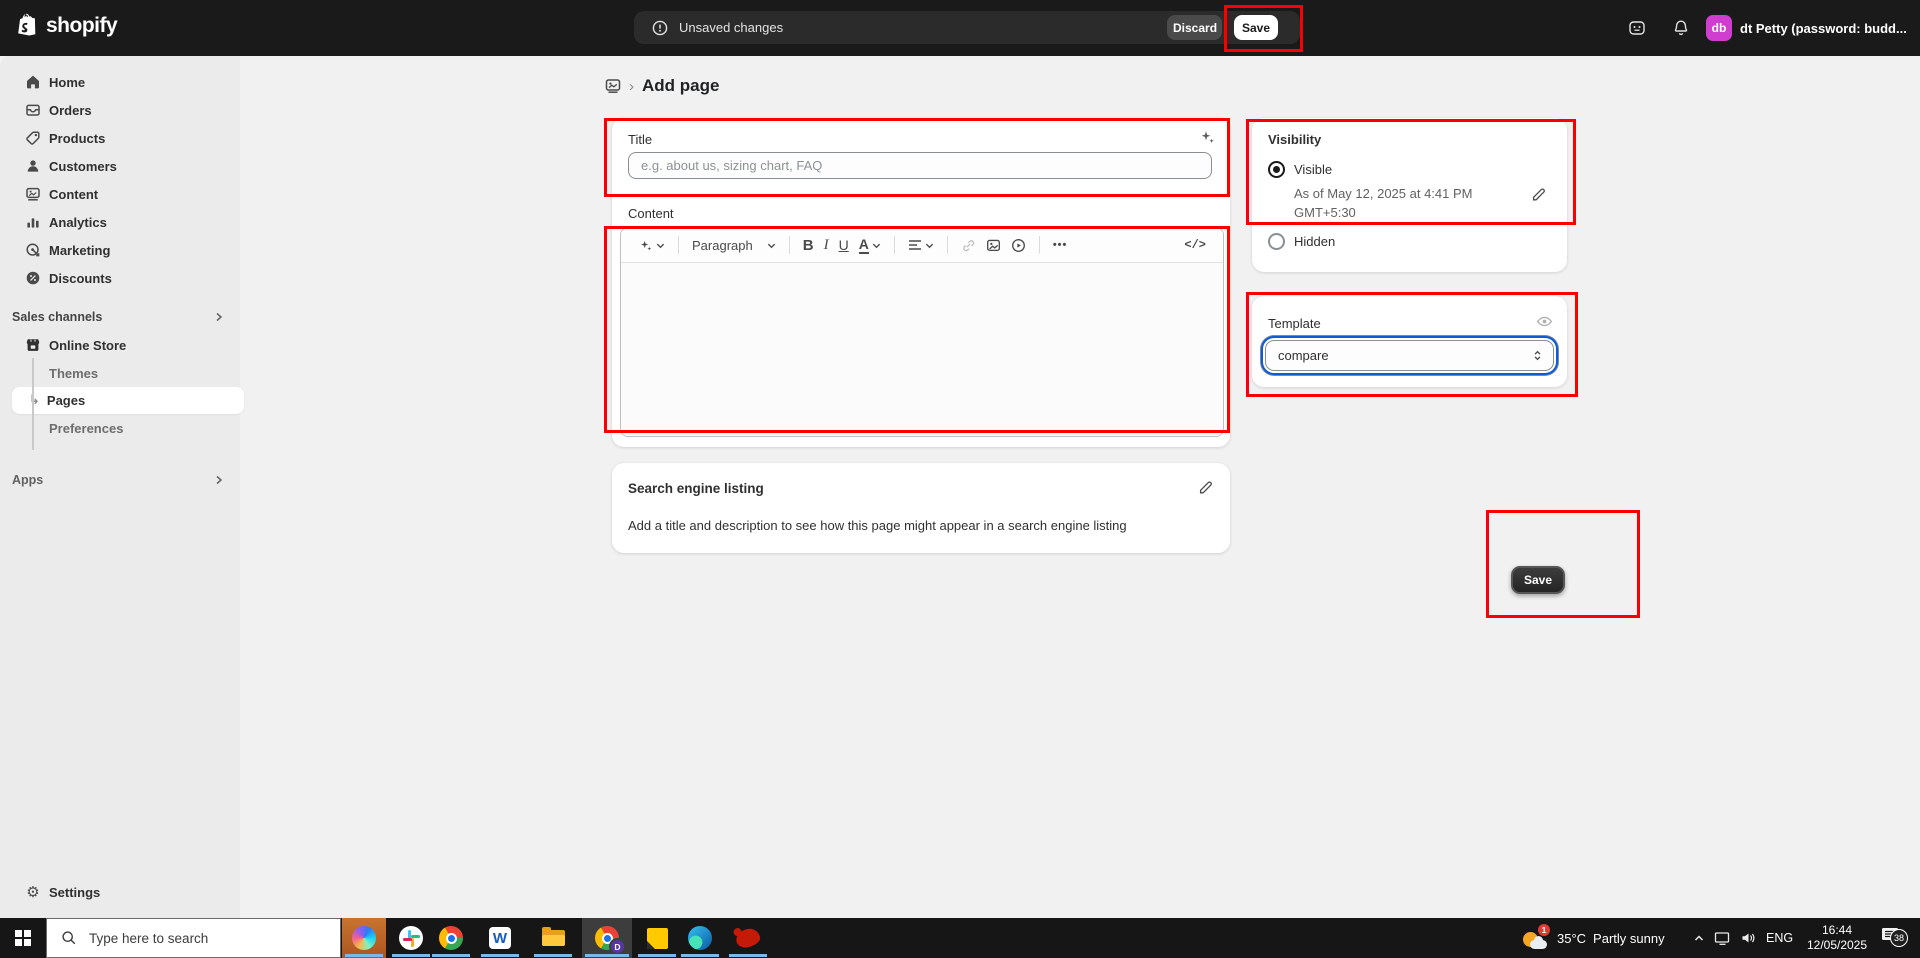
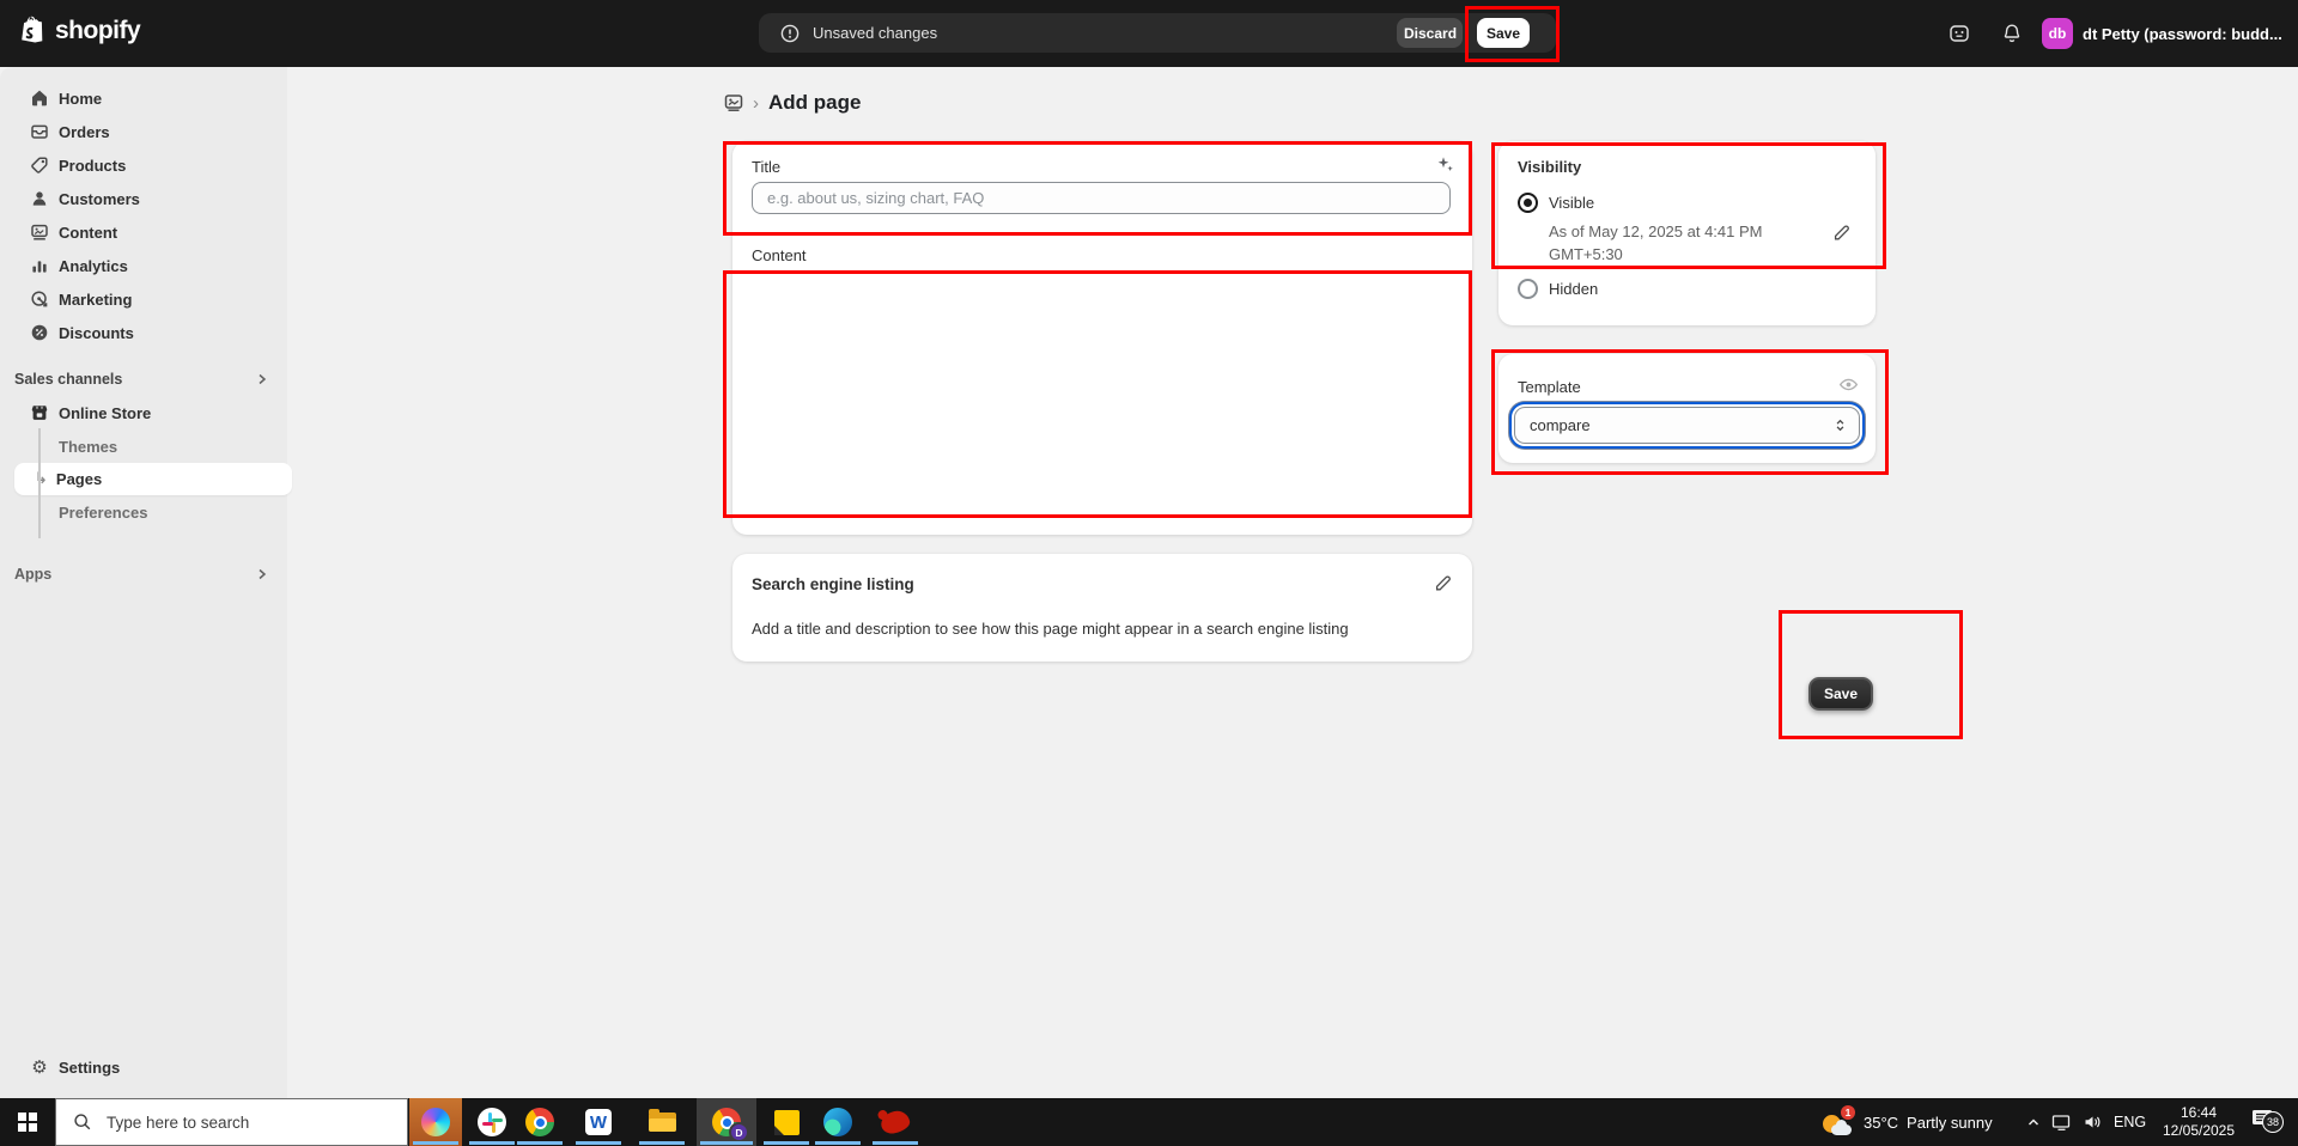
  shopify
  Unsaved changes
  Discard
  Save
  db
  dt Petty (password: budd...
  Home
  Orders
  Products
  Customers
  Content
  Analytics
  Marketing
  Discounts
  Sales channels
  Online Store
  Themes
  ↳
  Pages
  Preferences
  Apps
  ⚙
  Settings
  ›
  Add page
  Title
  e.g. about us, sizing chart, FAQ
  Content
- Paragraph
- B
- I
- U
- A
- •••
- </>
  Search engine listing
  Add a title and description to see how this page might appear in a search engine listing
  Visibility
  Visible
  As of May 12, 2025 at 4:41 PM
  GMT+5:30
  Hidden
  Template
  compare
  Save
  Type here to search
  W
  D
  1
  35°C
  Partly sunny
  ENG
  16:44
  12/05/2025
  38
